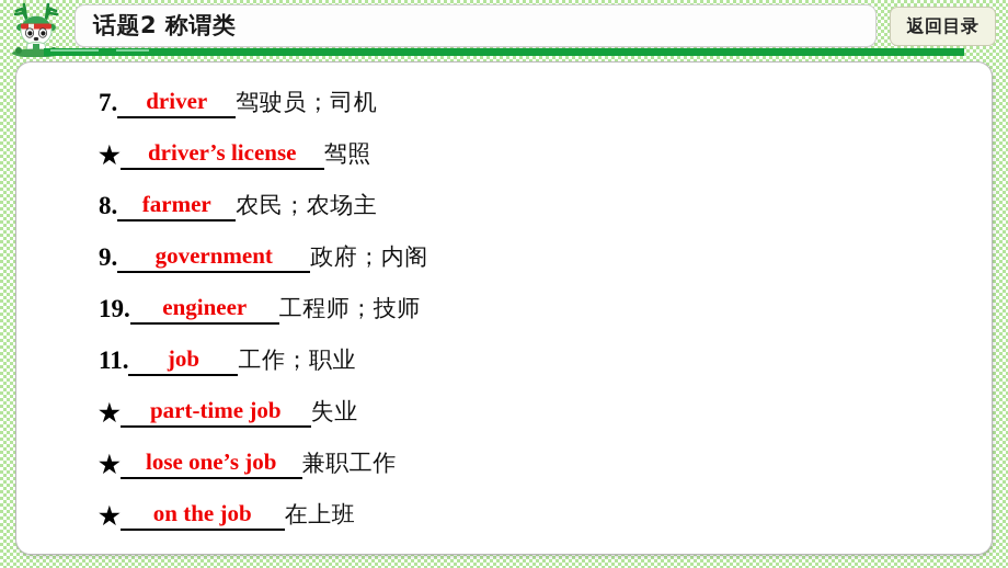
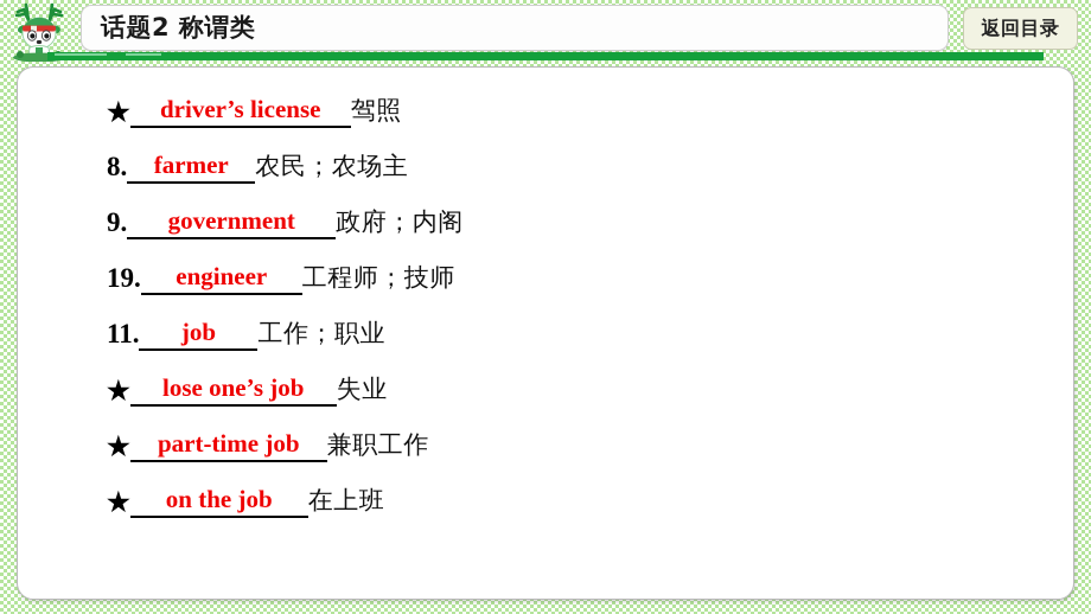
  话题2 称谓类
  返回目录
- 7.
- driver
- 驾驶员；司机
  ★
  driver’s license
  驾照
  8.
  farmer
  农民；农场主
  9.
  government
  政府；内阁
  19.
  engineer
  工程师；技师
  11.
  job
  工作；职业
  ★
- part-time job
+ lose one’s job
  失业
  ★
- lose one’s job
+ part-time job
  兼职工作
  ★
  on the job
  在上班
